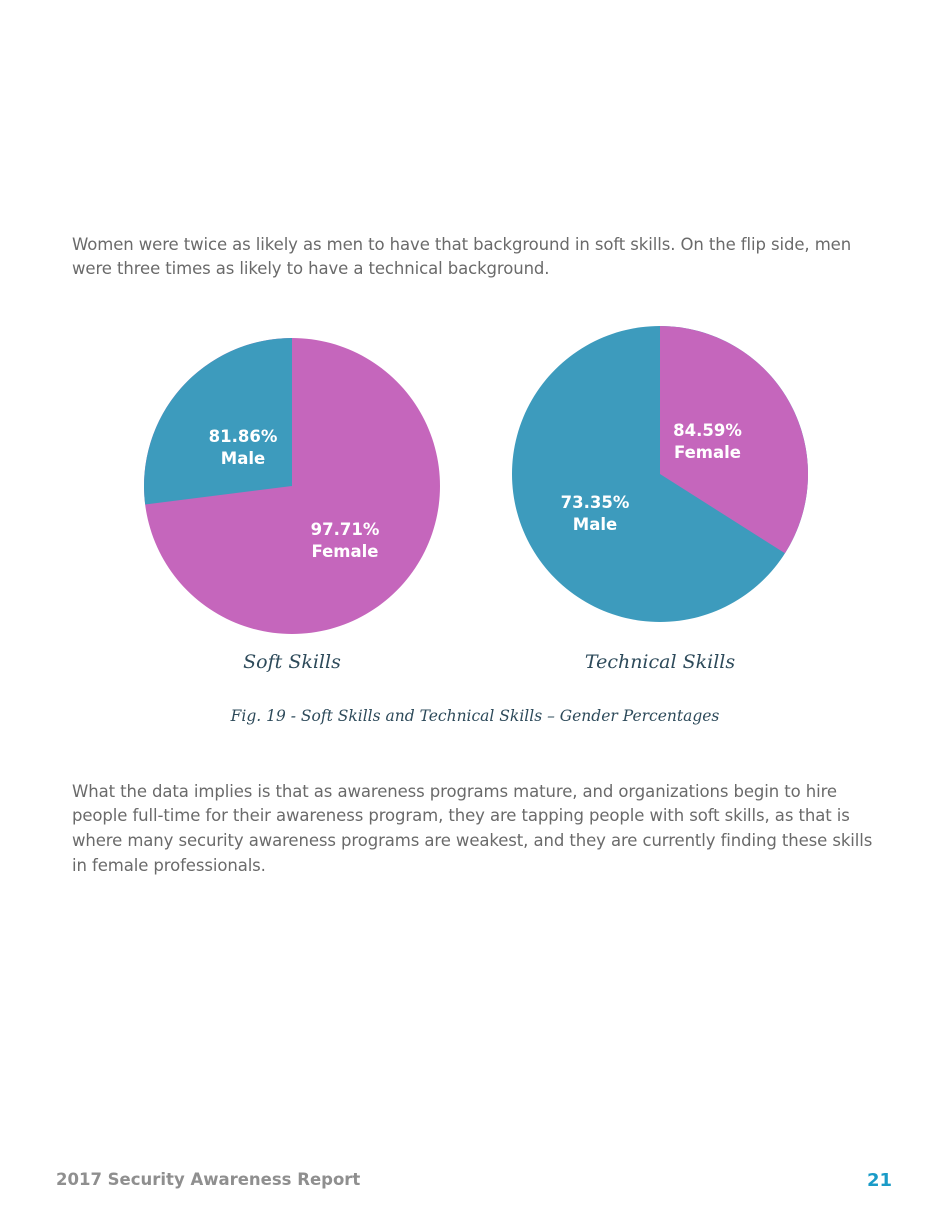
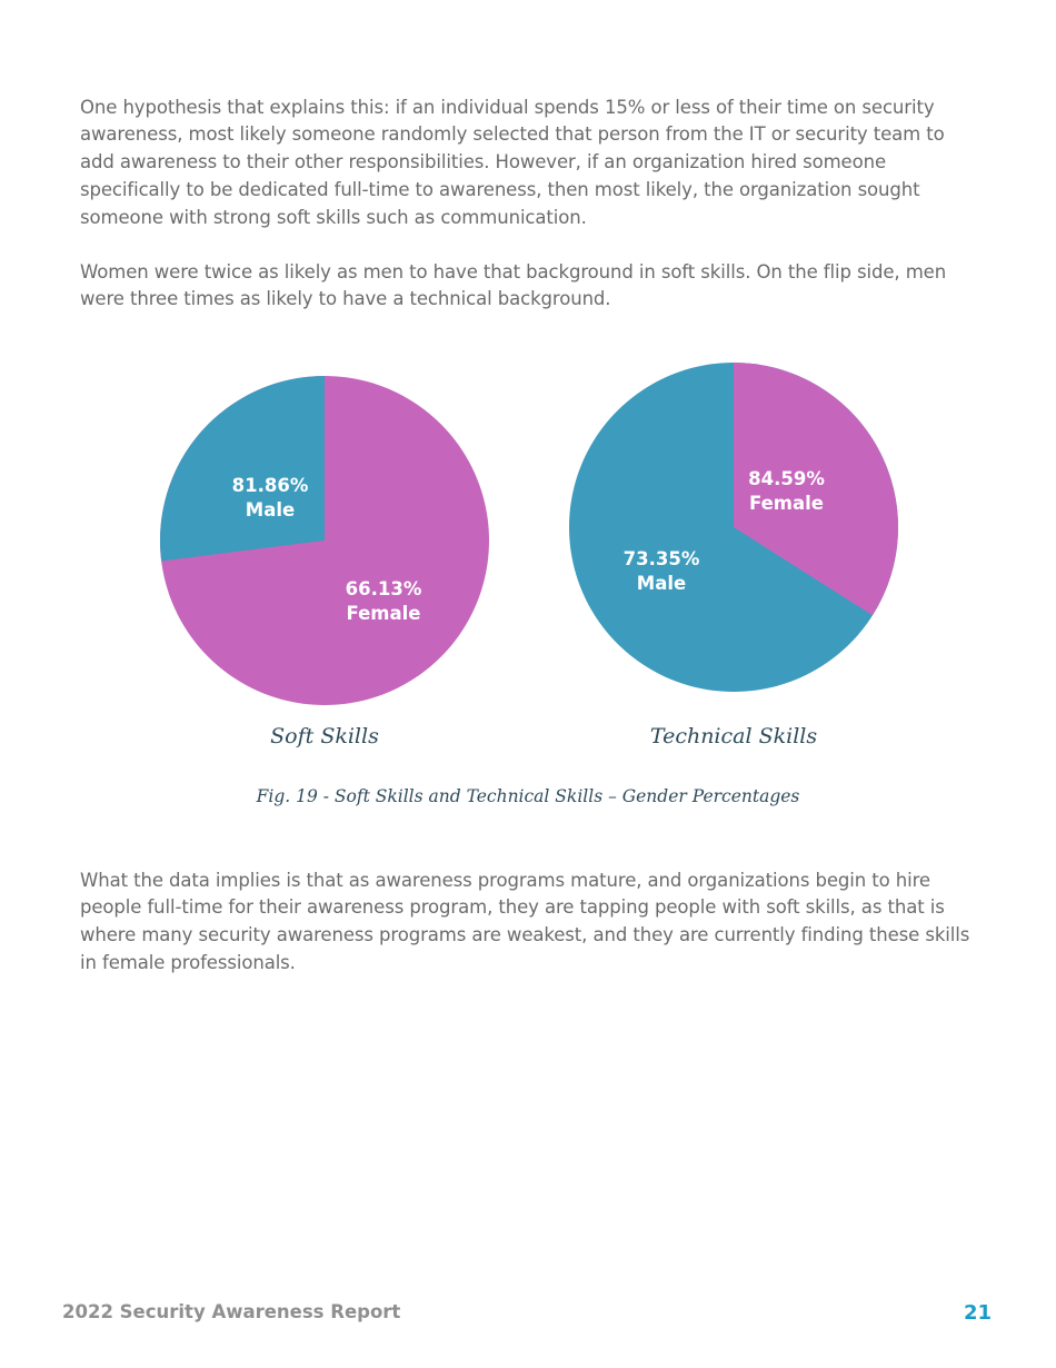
+ One hypothesis that explains this: if an individual spends 15% or less of their time on security awareness, most likely someone randomly selected that person from the IT or security team to add awareness to their other responsibilities. However, if an organization hired someone specifically to be dedicated full-time to awareness, then most likely, the organization sought someone with strong soft skills such as communication.
  Women were twice as likely as men to have that background in soft skills. On the flip side, men were three times as likely to have a technical background.
  81.86%
  Male
- 97.71%
+ 66.13%
  Female
  Soft Skills
  84.59%
  Female
  73.35%
  Male
  Technical Skills
  Fig. 19 - Soft Skills and Technical Skills – Gender Percentages
  What the data implies is that as awareness programs mature, and organizations begin to hire people full-time for their awareness program, they are tapping people with soft skills, as that is where many security awareness programs are weakest, and they are currently finding these skills in female professionals.
- 2017 Security Awareness Report
+ 2022 Security Awareness Report
  21
